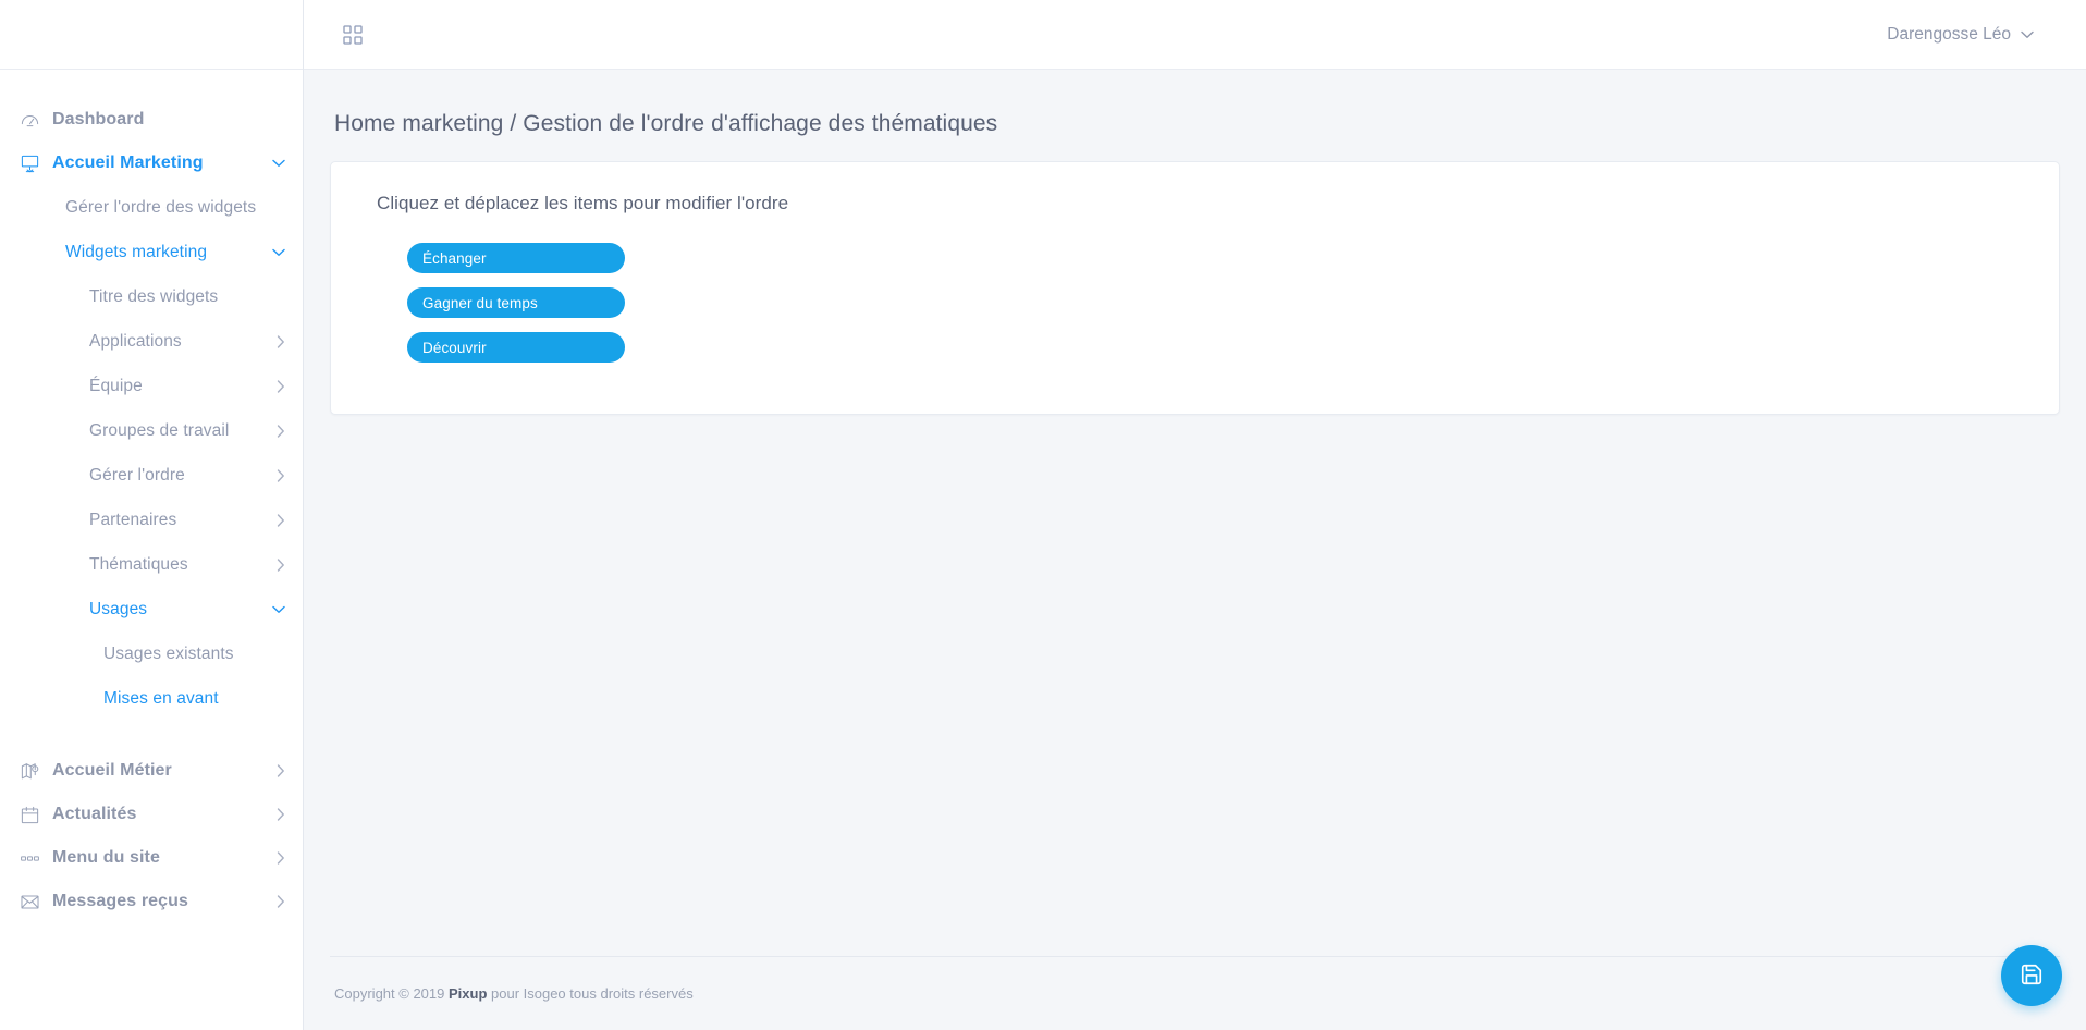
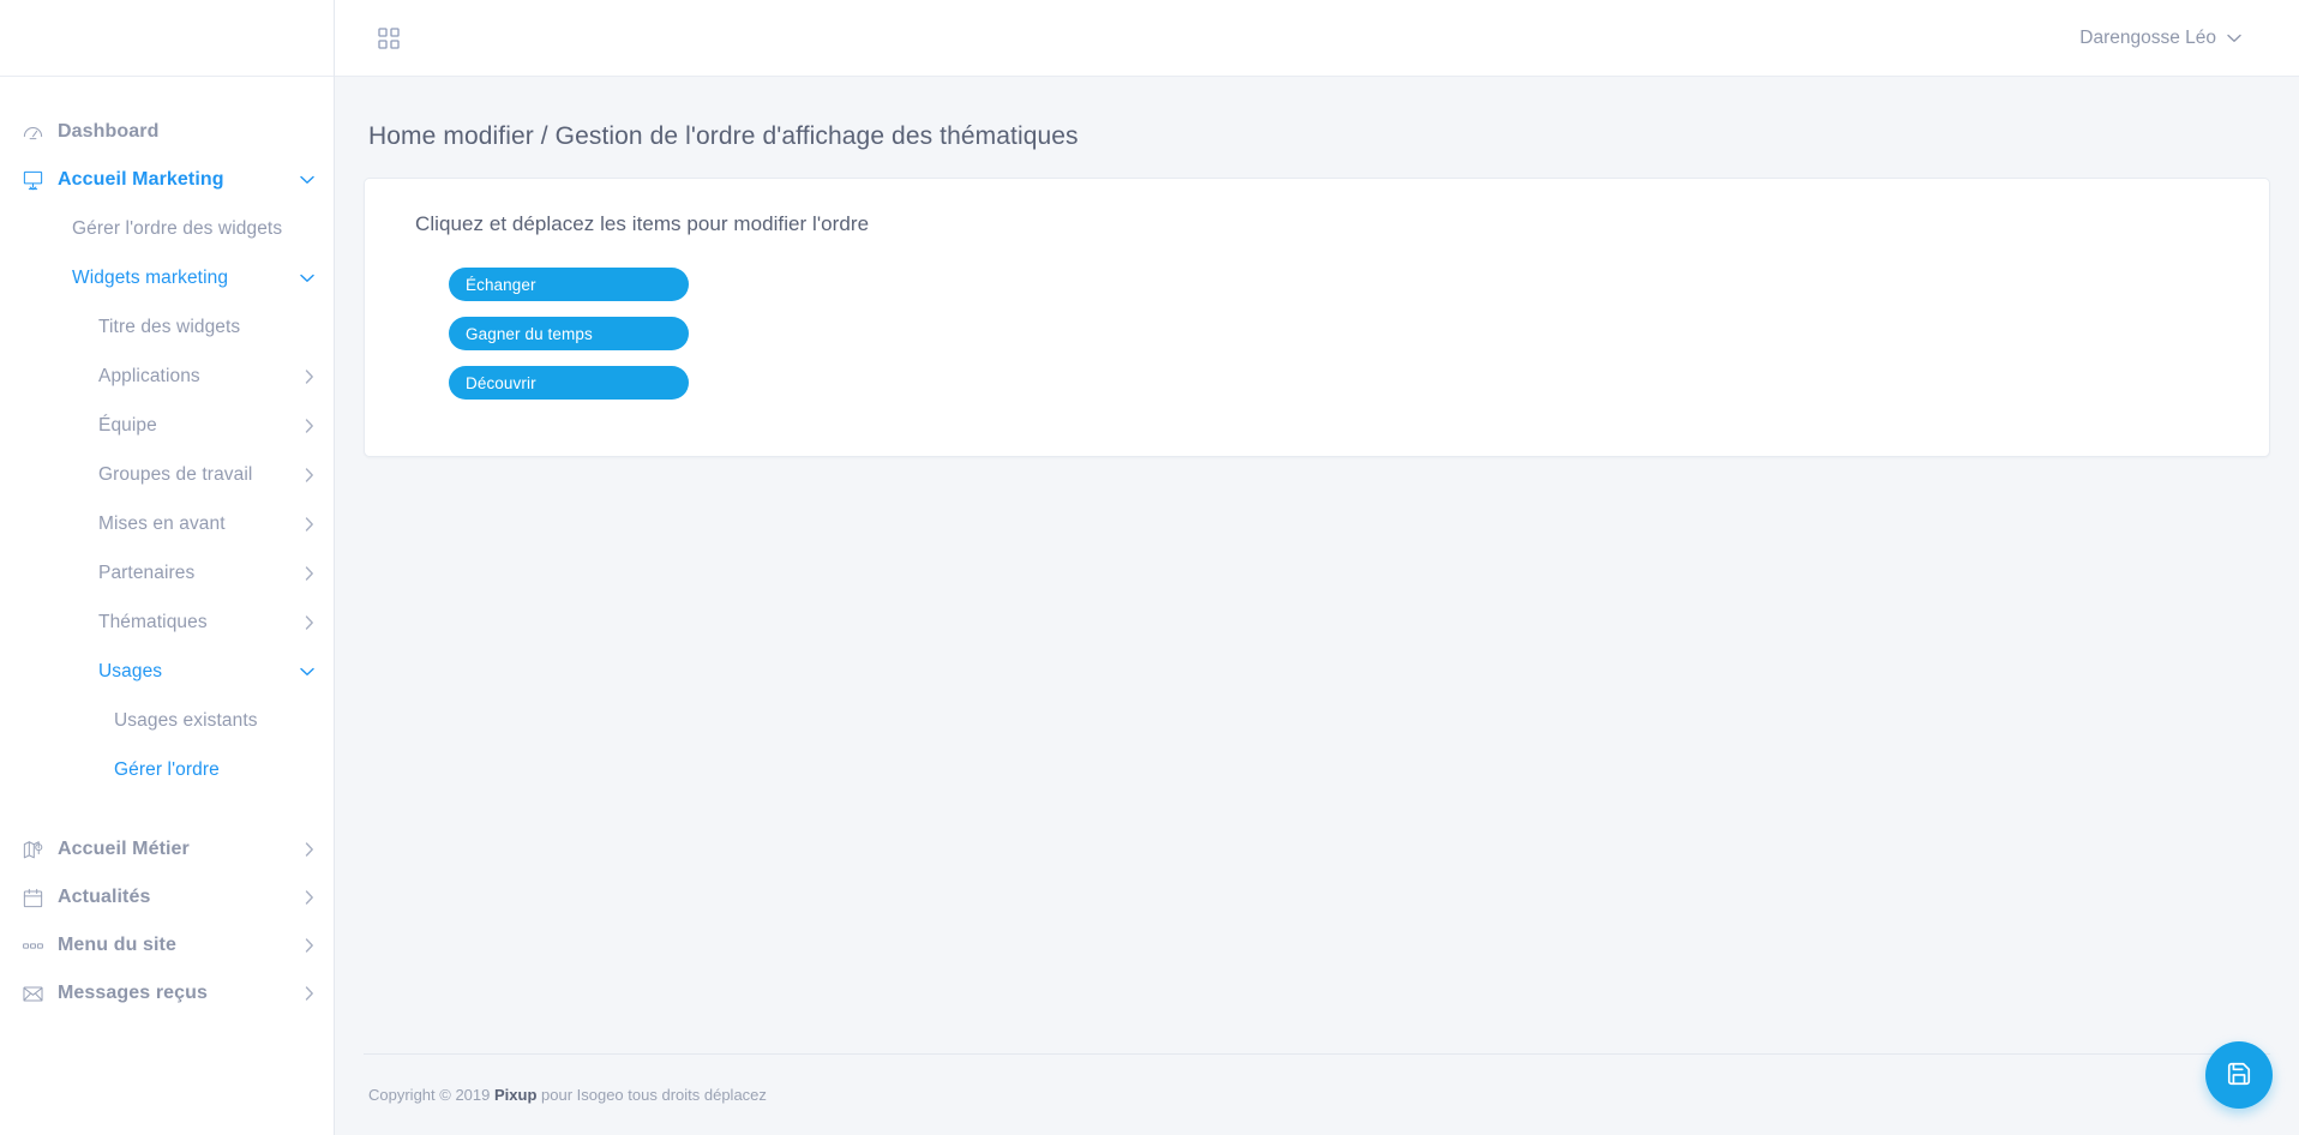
  Dashboard
  Accueil Marketing
  Gérer l'ordre des widgets
  Widgets marketing
  Titre des widgets
  Applications
  Équipe
  Groupes de travail
- Gérer l'ordre
+ Mises en avant
  Partenaires
  Thématiques
  Usages
  Usages existants
- Mises en avant
+ Gérer l'ordre
  Accueil Métier
  Actualités
  Menu du site
  Messages reçus
  Darengosse Léo
- Home marketing / Gestion de l'ordre d'affichage des thématiques
+ Home modifier / Gestion de l'ordre d'affichage des thématiques
  Cliquez et déplacez les items pour modifier l'ordre
  Échanger
  Gagner du temps
  Découvrir
- Copyright © 2019 Pixup pour Isogeo tous droits réservés
+ Copyright © 2019 Pixup pour Isogeo tous droits déplacez
